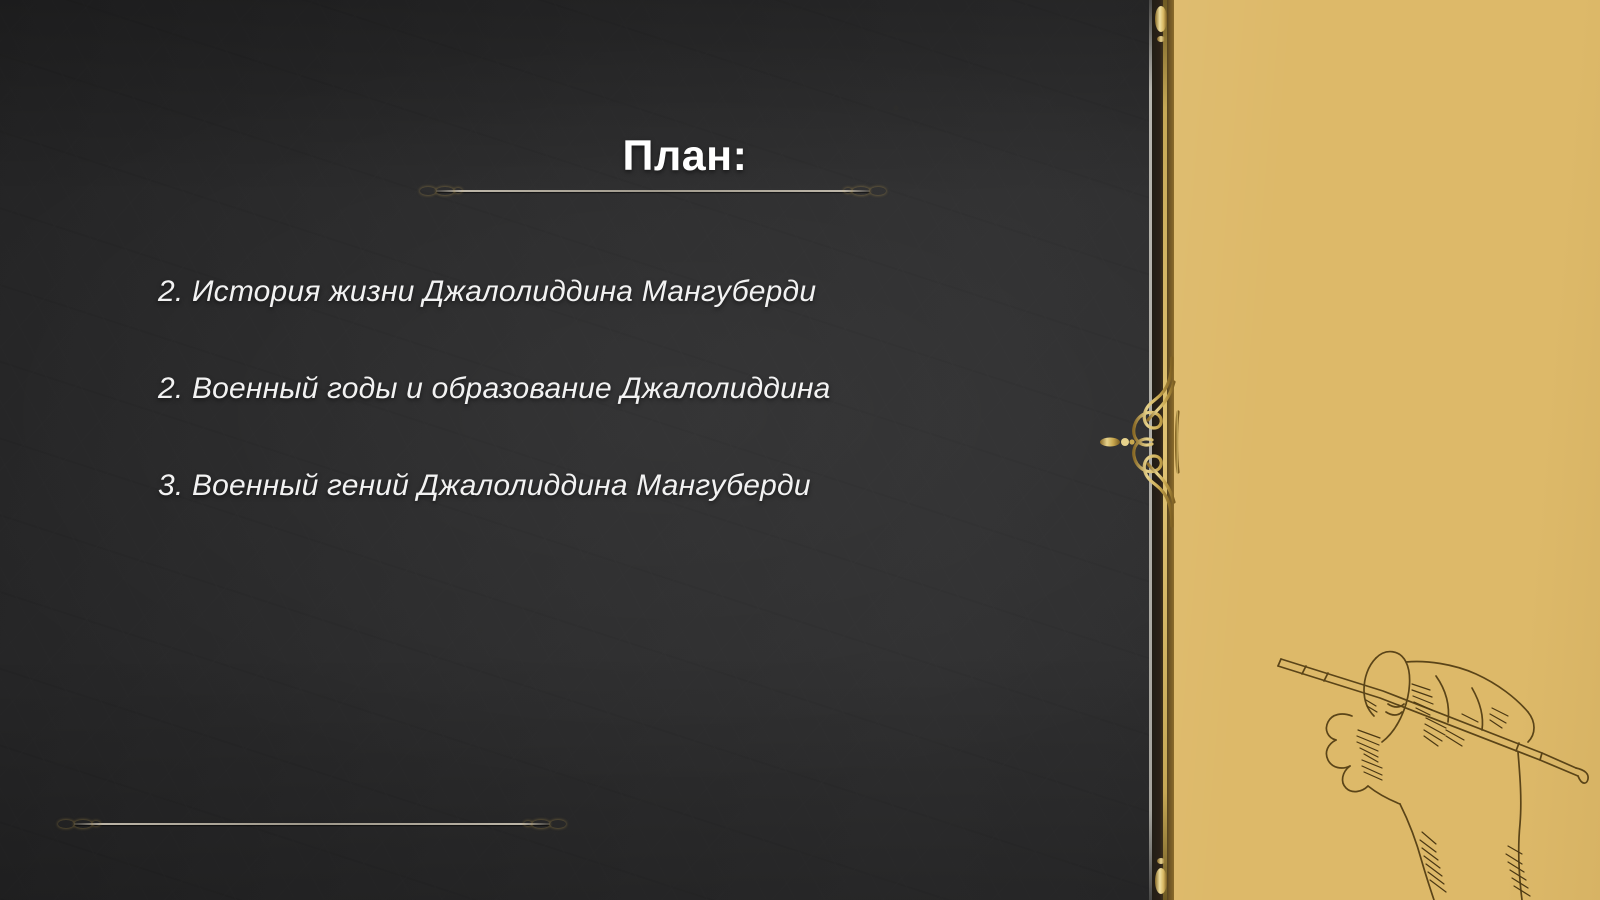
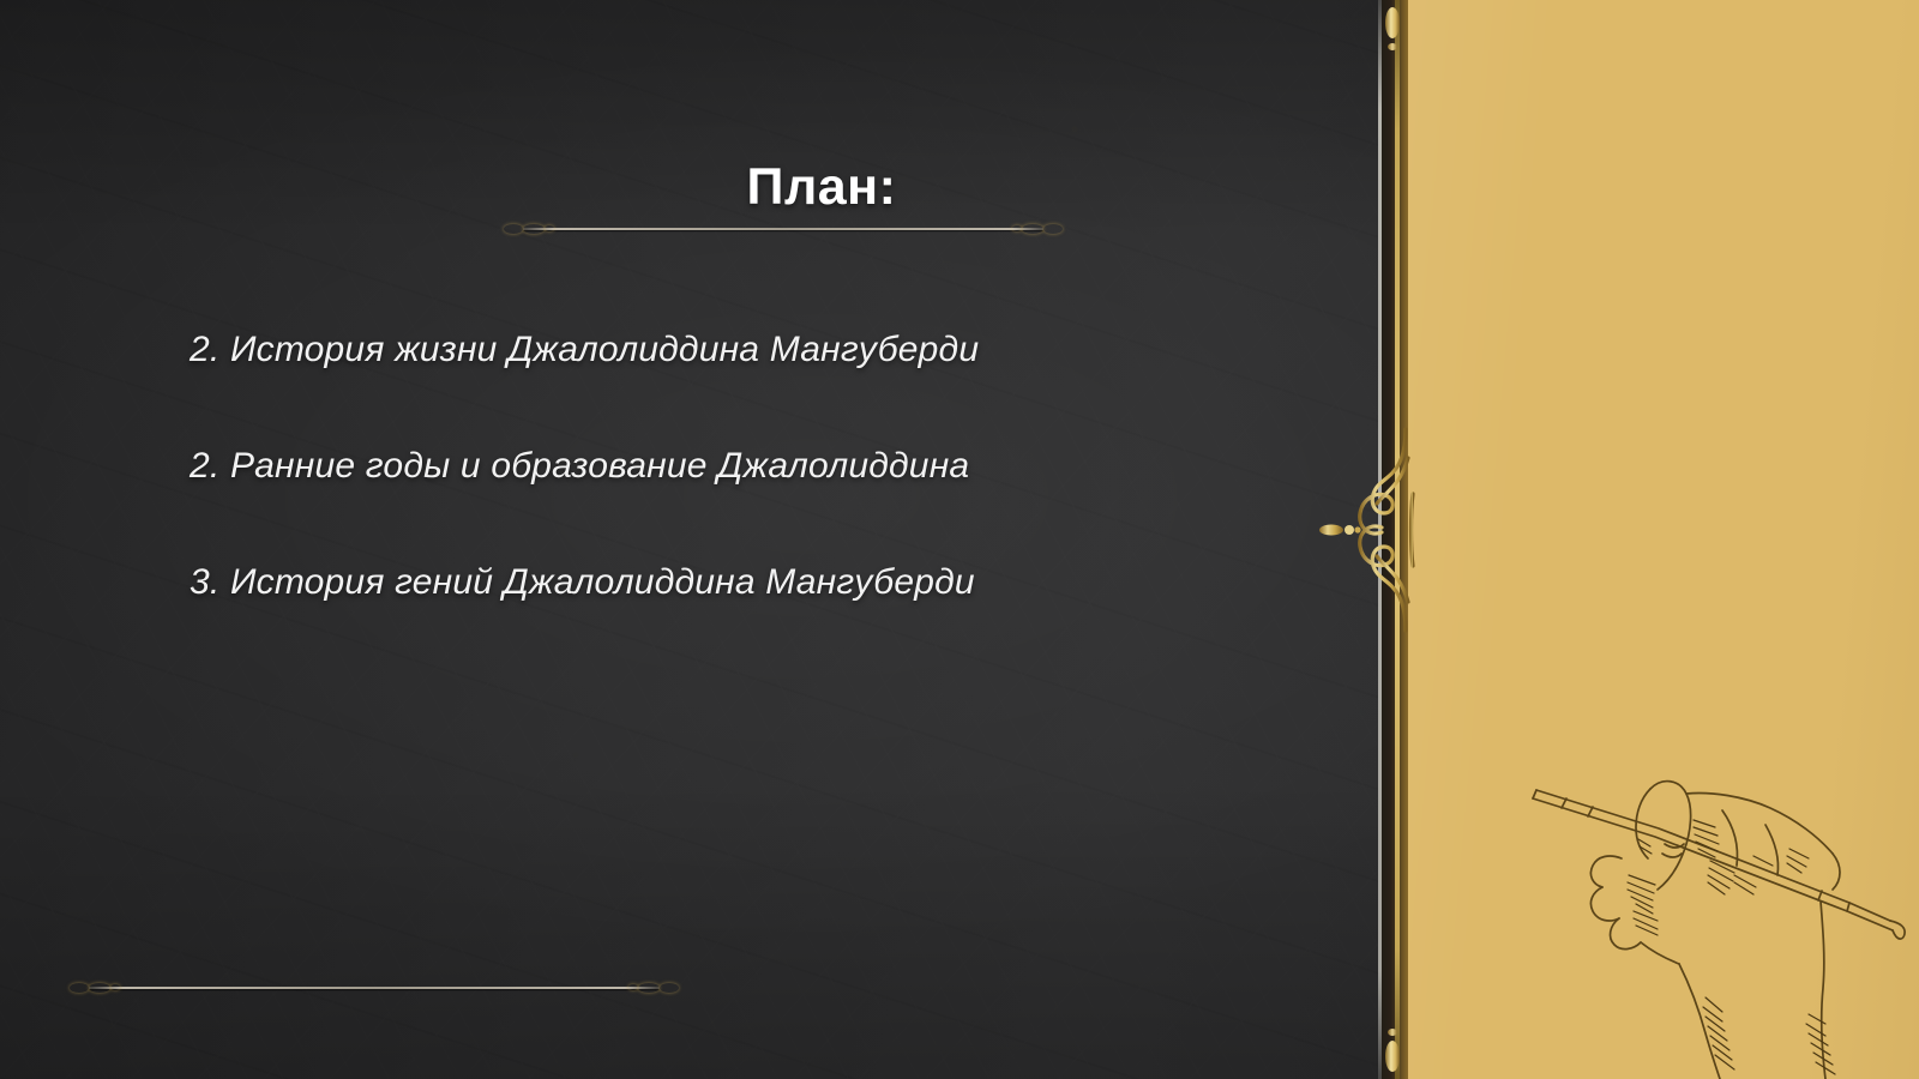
  План:
  2. История жизни Джалолиддина Мангуберди
- 2. Военный годы и образование Джалолиддина
+ 2. Ранние годы и образование Джалолиддина
- 3. Военный гений Джалолиддина Мангуберди
+ 3. История гений Джалолиддина Мангуберди
